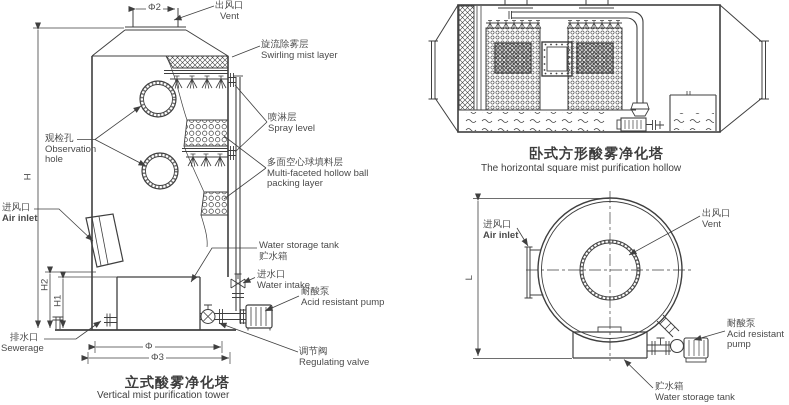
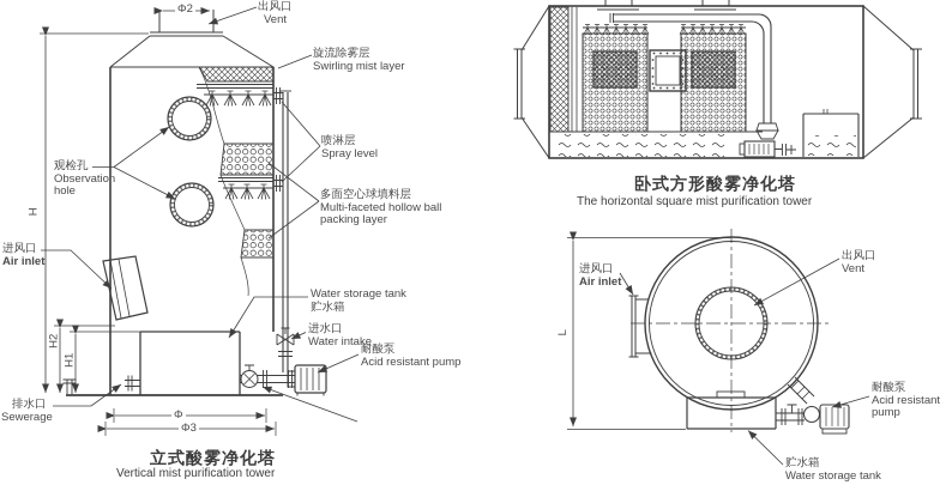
  Φ2
  出风口
  Vent
  旋流除雾层
  Swirling mist layer
  喷淋层
  Spray level
  多面空心球填料层
  Multi-faceted hollow ball
  packing layer
  观检孔
  Observation
  hole
  进风口
  Air inlet
  排水口
  Sewerage
  Water storage tank
  贮水箱
  进水口
  Water intake
  耐酸泵
  Acid resistant pump
- 调节阀
- Regulating valve
  Φ
  Φ3
  立式酸雾净化塔
  Vertical mist purification tower
  卧式方形酸雾净化塔
- The horizontal square mist purification hollow
+ The horizontal square mist purification tower
  进风口
  Air inlet
  出风口
  Vent
  耐酸泵
  Acid resistant
  pump
  贮水箱
  Water storage tank
